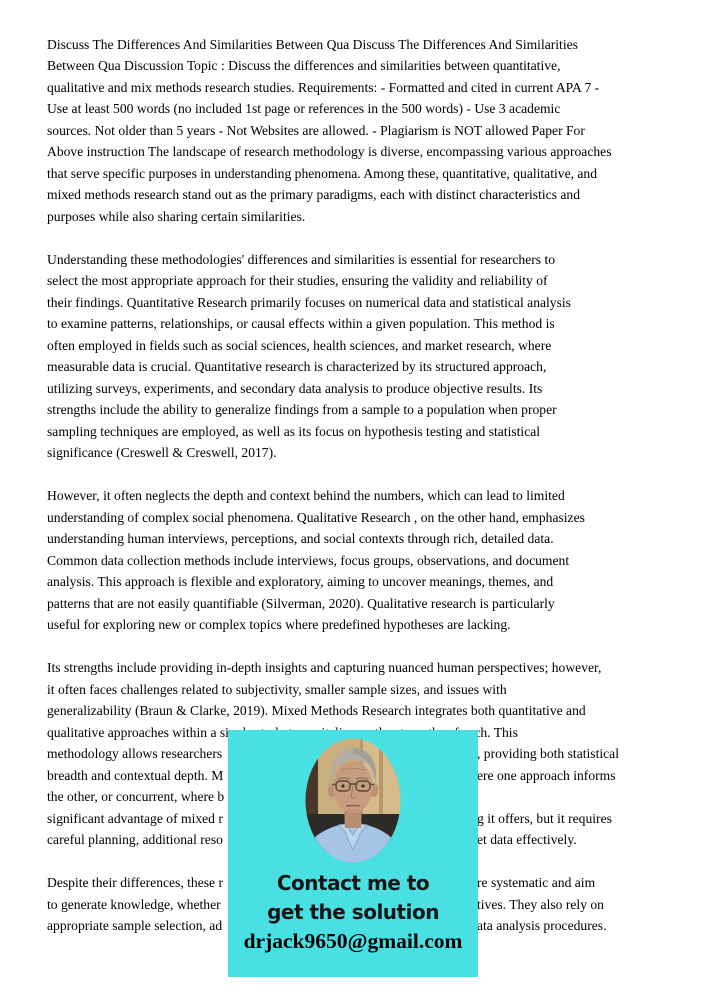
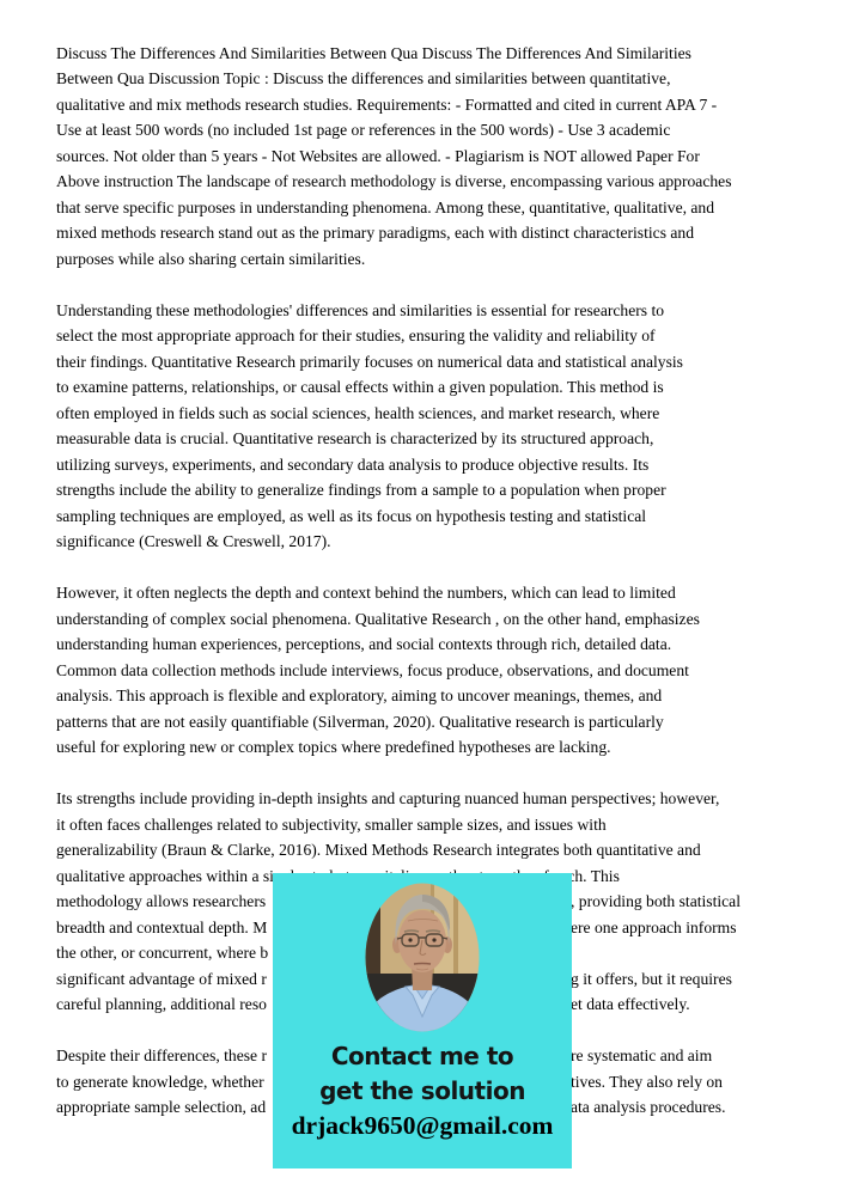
  Discuss The Differences And Similarities Between Qua Discuss The Differences And Similarities
  Between Qua Discussion Topic : Discuss the differences and similarities between quantitative,
  qualitative and mix methods research studies. Requirements: - Formatted and cited in current APA 7 -
  Use at least 500 words (no included 1st page or references in the 500 words) - Use 3 academic
  sources. Not older than 5 years - Not Websites are allowed. - Plagiarism is NOT allowed Paper For
  Above instruction The landscape of research methodology is diverse, encompassing various approaches
  that serve specific purposes in understanding phenomena. Among these, quantitative, qualitative, and
  mixed methods research stand out as the primary paradigms, each with distinct characteristics and
  purposes while also sharing certain similarities.
  Understanding these methodologies' differences and similarities is essential for researchers to
  select the most appropriate approach for their studies, ensuring the validity and reliability of
  their findings. Quantitative Research primarily focuses on numerical data and statistical analysis
  to examine patterns, relationships, or causal effects within a given population. This method is
  often employed in fields such as social sciences, health sciences, and market research, where
  measurable data is crucial. Quantitative research is characterized by its structured approach,
  utilizing surveys, experiments, and secondary data analysis to produce objective results. Its
  strengths include the ability to generalize findings from a sample to a population when proper
  sampling techniques are employed, as well as its focus on hypothesis testing and statistical
  significance (Creswell & Creswell, 2017).
  However, it often neglects the depth and context behind the numbers, which can lead to limited
  understanding of complex social phenomena. Qualitative Research , on the other hand, emphasizes
- understanding human interviews, perceptions, and social contexts through rich, detailed data.
+ understanding human experiences, perceptions, and social contexts through rich, detailed data.
- Common data collection methods include interviews, focus groups, observations, and document
+ Common data collection methods include interviews, focus produce, observations, and document
  analysis. This approach is flexible and exploratory, aiming to uncover meanings, themes, and
  patterns that are not easily quantifiable (Silverman, 2020). Qualitative research is particularly
  useful for exploring new or complex topics where predefined hypotheses are lacking.
  Its strengths include providing in-depth insights and capturing nuanced human perspectives; however,
  it often faces challenges related to subjectivity, smaller sample sizes, and issues with
- generalizability (Braun & Clarke, 2019). Mixed Methods Research integrates both quantitative and
+ generalizability (Braun & Clarke, 2016). Mixed Methods Research integrates both quantitative and
  methodology allows researchers
  , providing both statistical
  breadth and contextual depth. M
  ere one approach informs
  the other, or concurrent, where b
  significant advantage of mixed r
  g it offers, but it requires
  careful planning, additional reso
  et data effectively.
  Despite their differences, these r
  re systematic and aim
  to generate knowledge, whether
  tives. They also rely on
  appropriate sample selection, ad
  ata analysis procedures.
  Contact me to
  get the solution
  drjack9650@gmail.com
